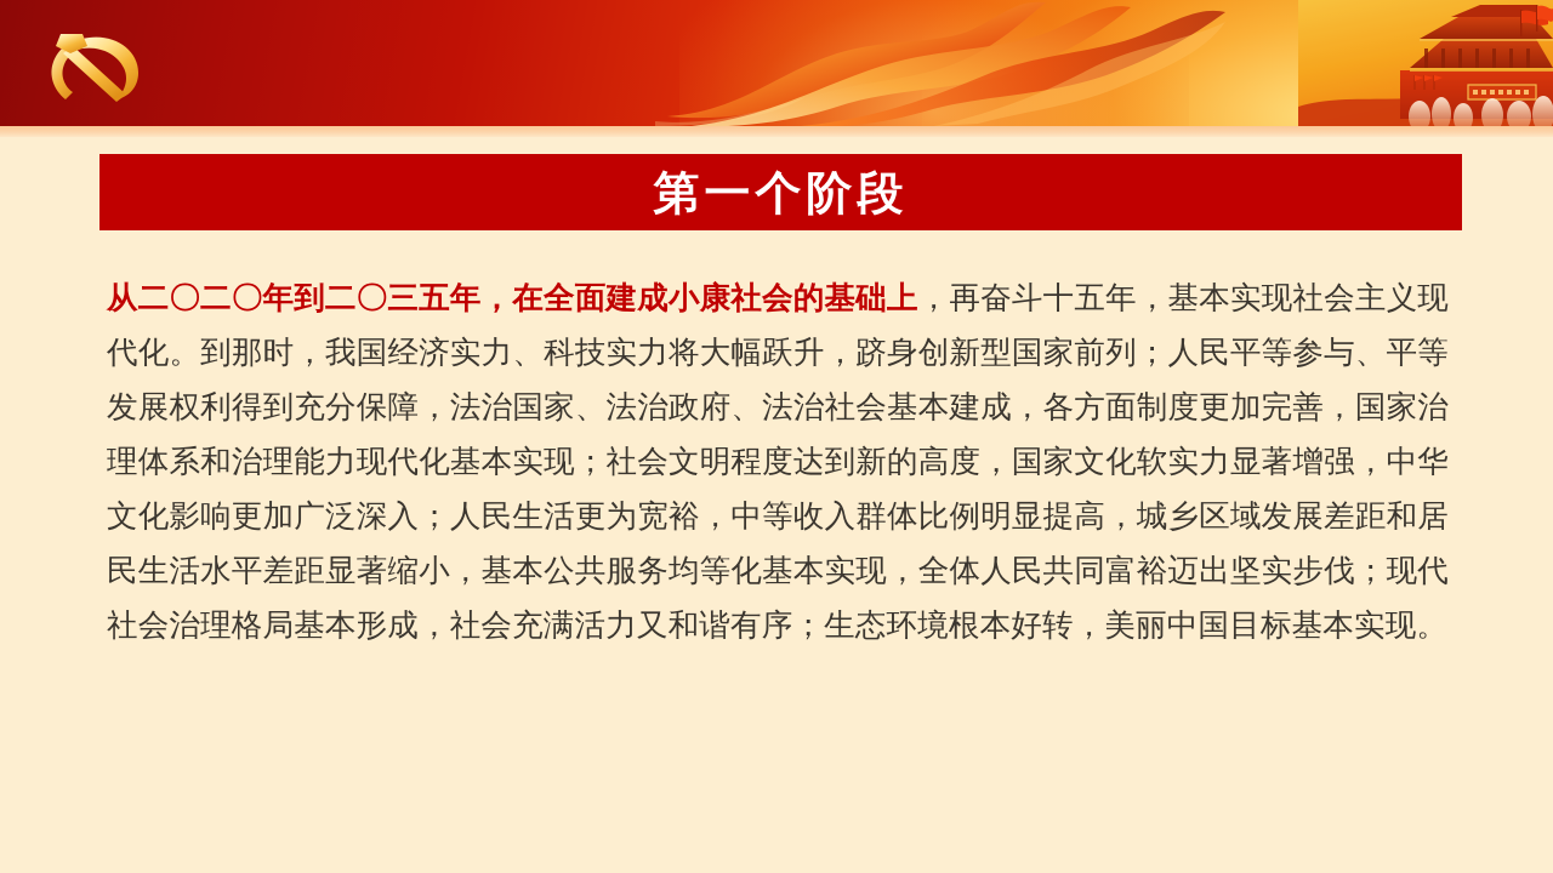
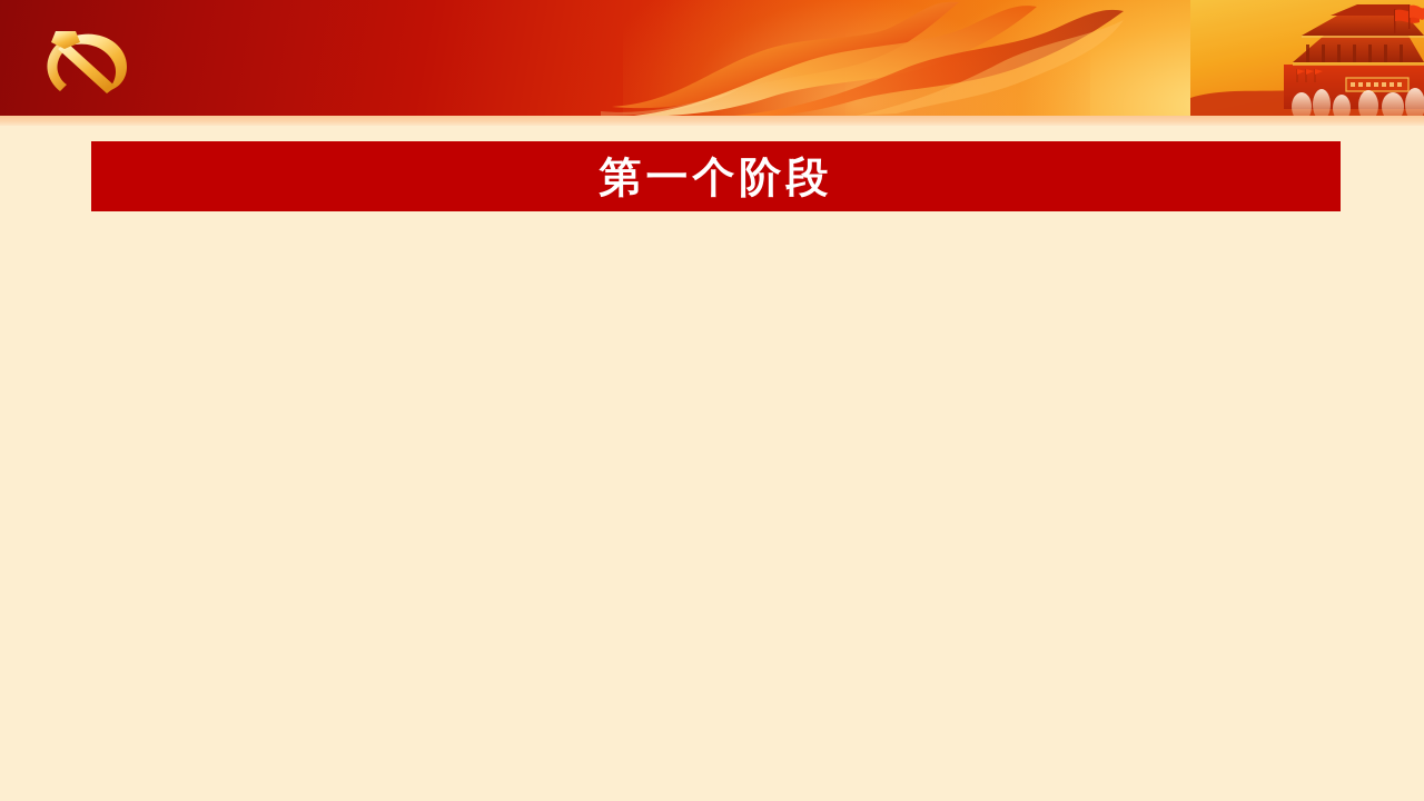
  第一个阶段
- 从二〇二〇年到二〇三五年，在全面建成小康社会的基础上，再奋斗十五年，基本实现社会主义现代化。到那时，我国经济实力、科技实力将大幅跃升，跻身创新型国家前列；人民平等参与、平等发展权利得到充分保障，法治国家、法治政府、法治社会基本建成，各方面制度更加完善，国家治理体系和治理能力现代化基本实现；社会文明程度达到新的高度，国家文化软实力显著增强，中华文化影响更加广泛深入；人民生活更为宽裕，中等收入群体比例明显提高，城乡区域发展差距和居民生活水平差距显著缩小，基本公共服务均等化基本实现，全体人民共同富裕迈出坚实步伐；现代社会治理格局基本形成，社会充满活力又和谐有序；生态环境根本好转，美丽中国目标基本实现。
